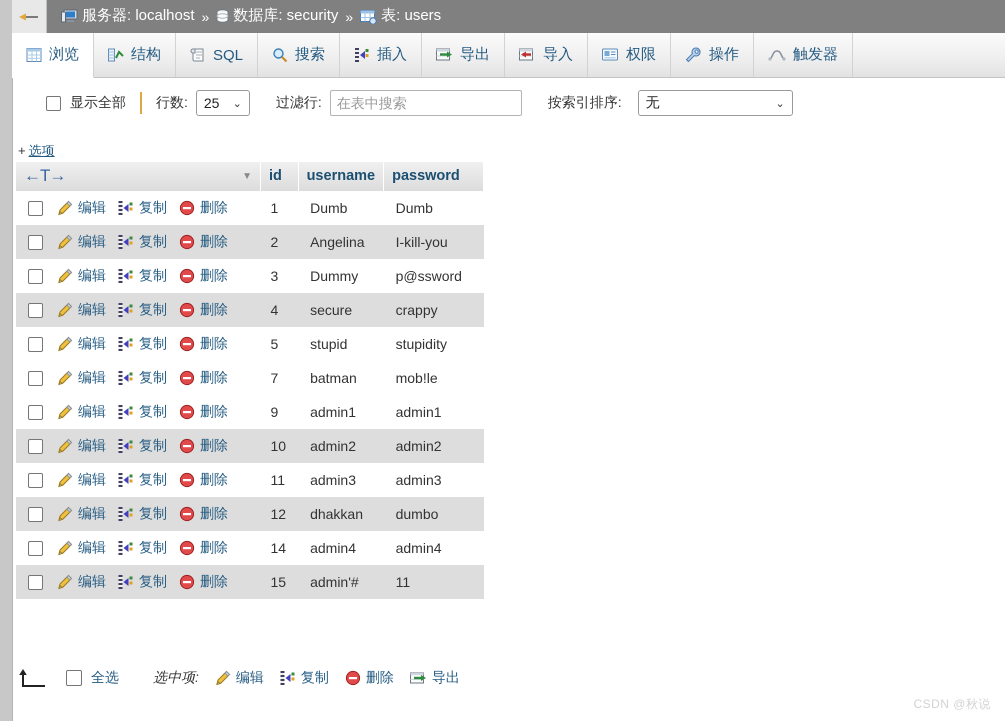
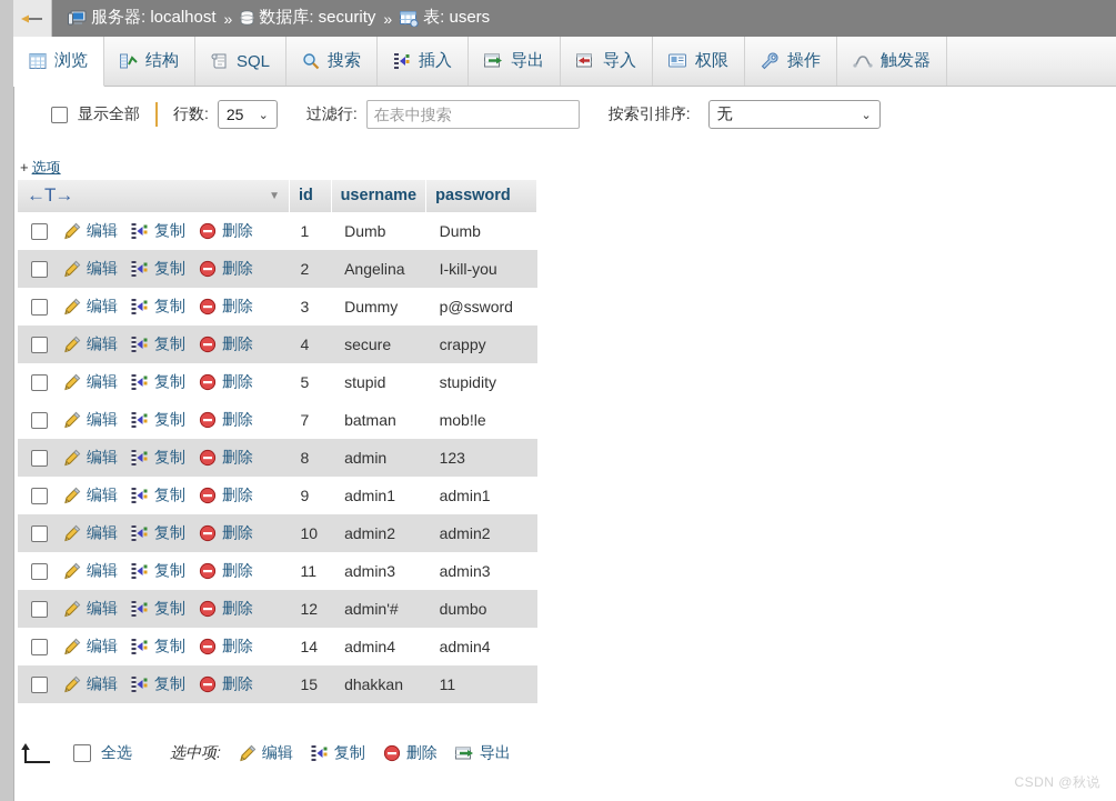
  服务器: localhost
  »
  数据库: security
  »
  表: users
  浏览
  结构
  SQL
  搜索
  插入
  导出
  导入
  权限
  操作
  触发器
  显示全部
  行数:
  25
  ⌄
  过滤行:
  在表中搜索
  按索引排序:
  无
  ⌄
  + 选项
  ←T→ ▼	id	username	password
  编辑 复制 删除	1	Dumb	Dumb
  编辑 复制 删除	2	Angelina	I-kill-you
  编辑 复制 删除	3	Dummy	p@ssword
  编辑 复制 删除	4	secure	crappy
  编辑 复制 删除	5	stupid	stupidity
  编辑 复制 删除	7	batman	mob!le
+ 编辑 复制 删除	8	admin	123
  编辑 复制 删除	9	admin1	admin1
  编辑 复制 删除	10	admin2	admin2
  编辑 复制 删除	11	admin3	admin3
- 编辑 复制 删除	12	dhakkan	dumbo
+ 编辑 复制 删除	12	admin'#	dumbo
  编辑 复制 删除	14	admin4	admin4
- 编辑 复制 删除	15	admin'#	11
+ 编辑 复制 删除	15	dhakkan	11
  全选
  选中项:
  编辑
  复制
  删除
  导出
  CSDN @秋说
